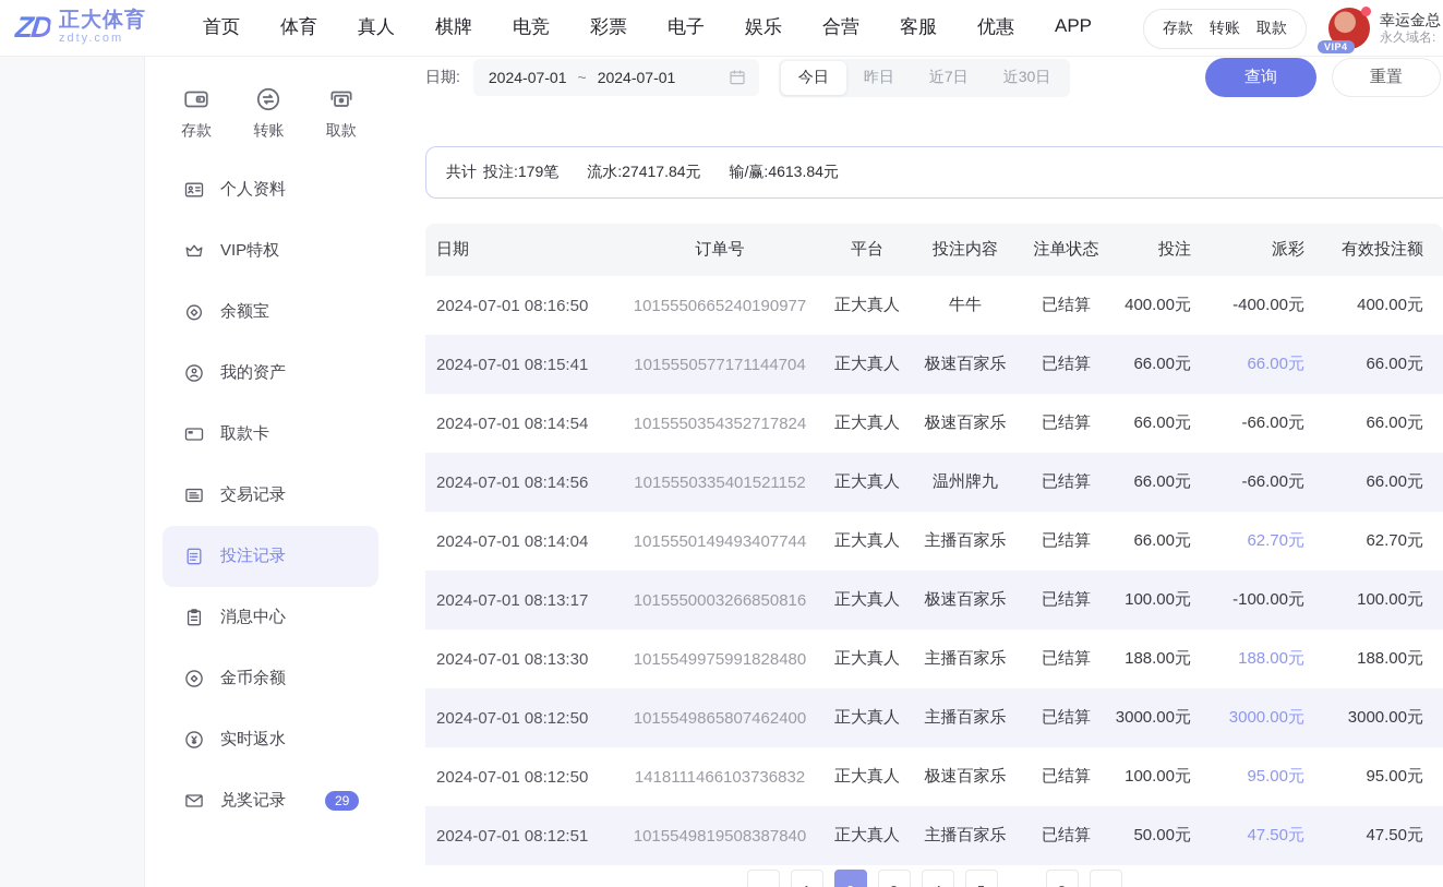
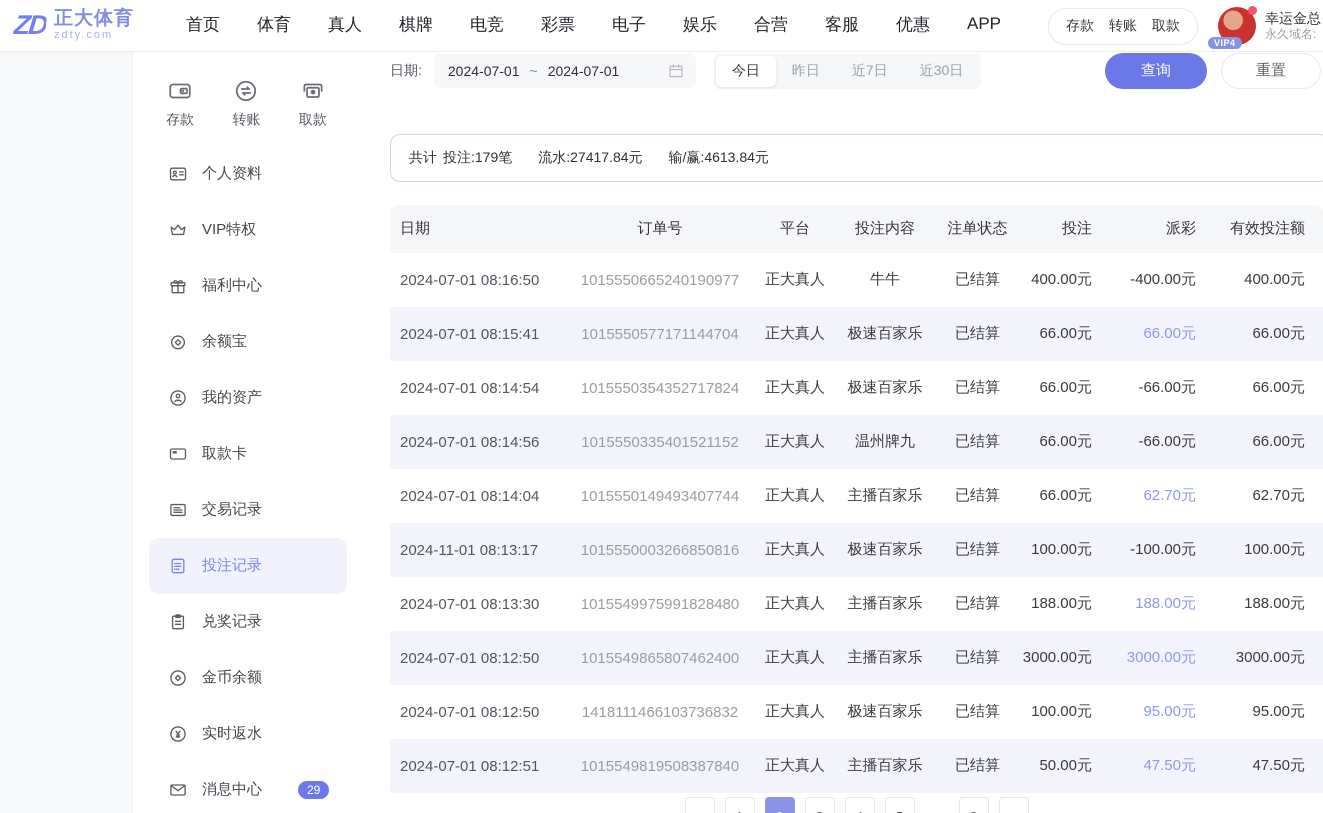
  正大体育
  zdty.com
  首页
  体育
  真人
  棋牌
  电竞
  彩票
  电子
  娱乐
  合营
  客服
  优惠
  APP
  存款
  转账
  取款
  VIP4
  幸运金总
  永久域名:
  存款
  转账
  取款
  个人资料
  VIP特权
+ 福利中心
  余额宝
  我的资产
  取款卡
  交易记录
  投注记录
- 消息中心
+ 兑奖记录
  金币余额
  实时返水
- 兑奖记录
+ 消息中心
  29
  日期:
  2024-07-01
  ~
  2024-07-01
  今日
  昨日
  近7日
  近30日
  查询
  重置
  共计
  投注:179笔
  流水:27417.84元
  输/赢:4613.84元
  日期
  订单号
  平台
  投注内容
  注单状态
  投注
  派彩
  有效投注额
  2024-07-01 08:16:50
  1015550665240190977
  正大真人
  牛牛
  已结算
  400.00元
  -400.00元
  400.00元
  2024-07-01 08:15:41
  1015550577171144704
  正大真人
  极速百家乐
  已结算
  66.00元
  66.00元
  66.00元
  2024-07-01 08:14:54
  1015550354352717824
  正大真人
  极速百家乐
  已结算
  66.00元
  -66.00元
  66.00元
  2024-07-01 08:14:56
  1015550335401521152
  正大真人
  温州牌九
  已结算
  66.00元
  -66.00元
  66.00元
  2024-07-01 08:14:04
  1015550149493407744
  正大真人
  主播百家乐
  已结算
  66.00元
  62.70元
  62.70元
- 2024-07-01 08:13:17
+ 2024-11-01 08:13:17
  1015550003266850816
  正大真人
  极速百家乐
  已结算
  100.00元
  -100.00元
  100.00元
  2024-07-01 08:13:30
  1015549975991828480
  正大真人
  主播百家乐
  已结算
  188.00元
  188.00元
  188.00元
  2024-07-01 08:12:50
  1015549865807462400
  正大真人
  主播百家乐
  已结算
  3000.00元
  3000.00元
  3000.00元
  2024-07-01 08:12:50
  1418111466103736832
  正大真人
  极速百家乐
  已结算
  100.00元
  95.00元
  95.00元
  2024-07-01 08:12:51
  1015549819508387840
  正大真人
  主播百家乐
  已结算
  50.00元
  47.50元
  47.50元
